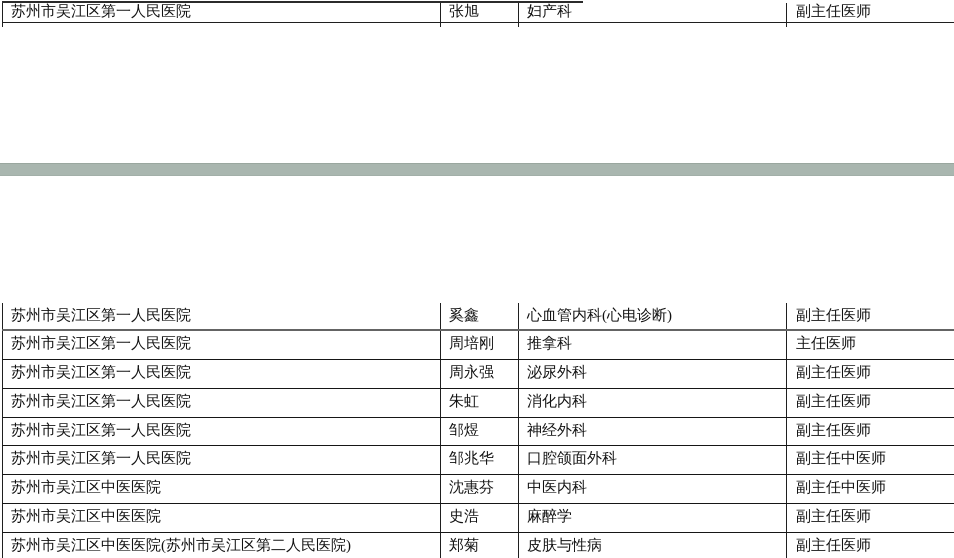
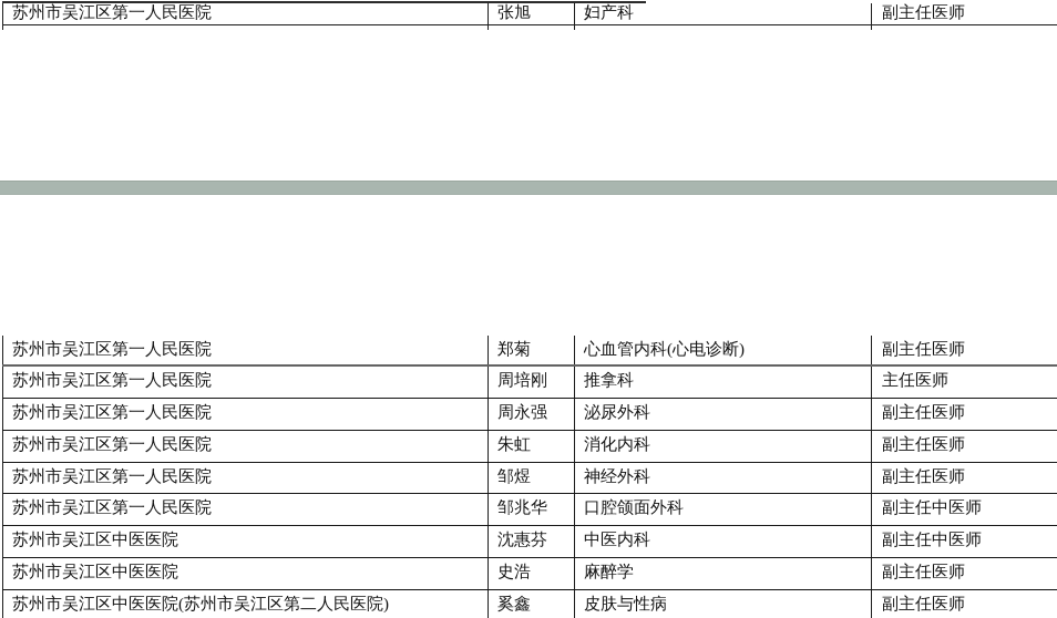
  苏州市吴江区第一人民医院
  张旭
  妇产科
  副主任医师
  苏州市吴江区第一人民医院
- 奚鑫
+ 郑菊
  心血管内科(心电诊断)
  副主任医师
  苏州市吴江区第一人民医院
  周培刚
  推拿科
  主任医师
  苏州市吴江区第一人民医院
  周永强
  泌尿外科
  副主任医师
  苏州市吴江区第一人民医院
  朱虹
  消化内科
  副主任医师
  苏州市吴江区第一人民医院
  邹煜
  神经外科
  副主任医师
  苏州市吴江区第一人民医院
  邹兆华
  口腔颌面外科
  副主任中医师
  苏州市吴江区中医医院
  沈惠芬
  中医内科
  副主任中医师
  苏州市吴江区中医医院
  史浩
  麻醉学
  副主任医师
  苏州市吴江区中医医院(苏州市吴江区第二人民医院)
- 郑菊
+ 奚鑫
  皮肤与性病
  副主任医师
